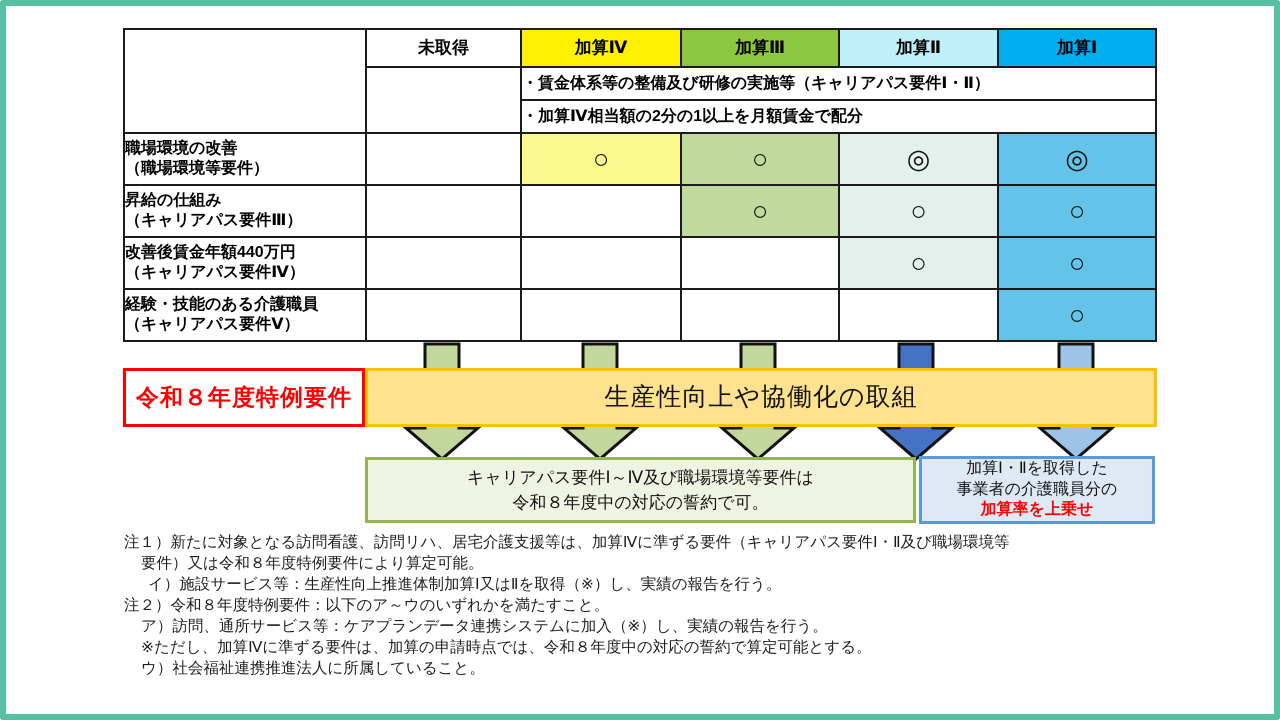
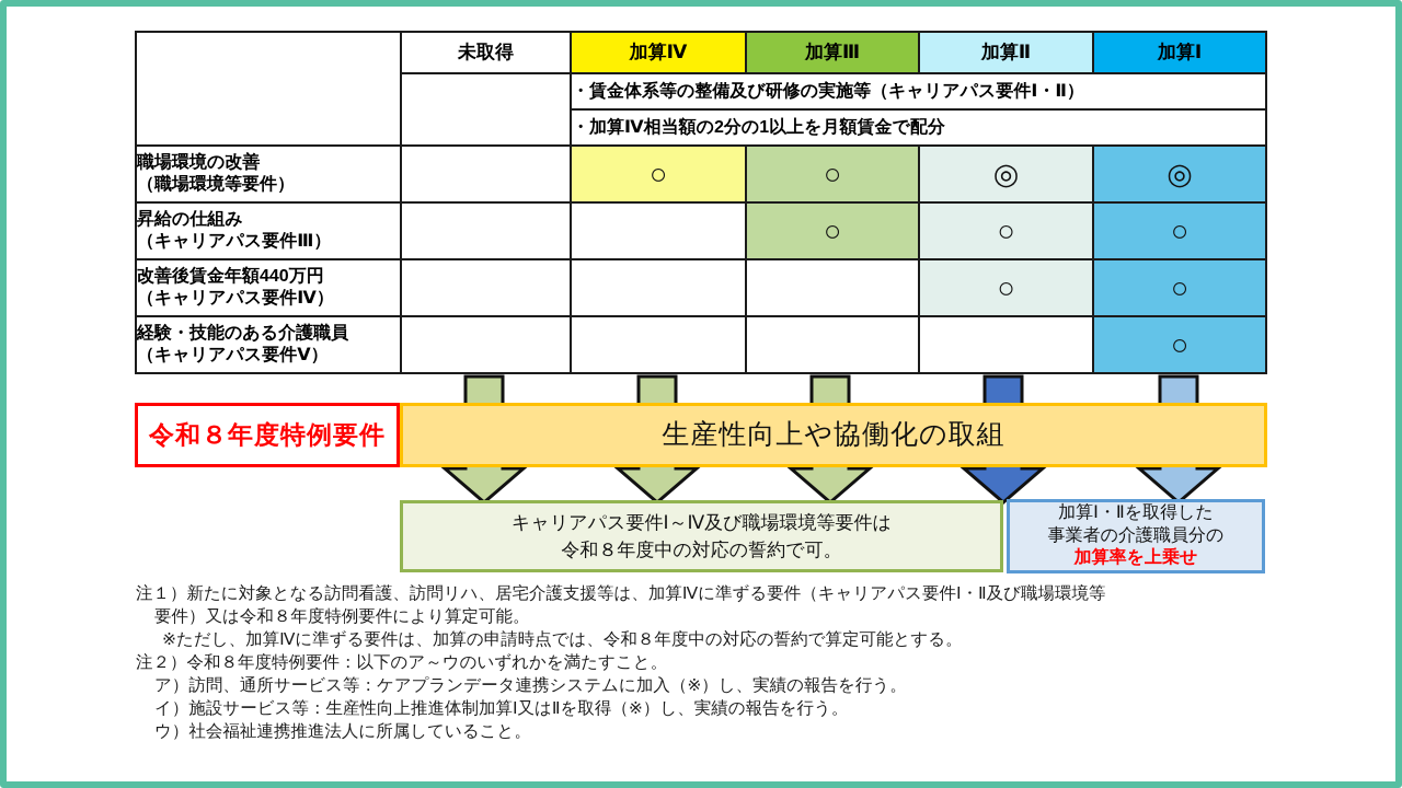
  	未取得	加算Ⅳ	加算Ⅲ	加算Ⅱ	加算Ⅰ
  	・賃金体系等の整備及び研修の実施等（キャリアパス要件Ⅰ・Ⅱ）
  ・加算Ⅳ相当額の2分の1以上を月額賃金で配分
  職場環境の改善 （職場環境等要件）		○	○	◎	◎
  昇給の仕組み （キャリアパス要件Ⅲ）			○	○	○
  改善後賃金年額440万円 （キャリアパス要件Ⅳ）				○	○
  経験・技能のある介護職員 （キャリアパス要件Ⅴ）					○
  令和８年度特例要件
  生産性向上や協働化の取組
  キャリアパス要件Ⅰ～Ⅳ及び職場環境等要件は
  令和８年度中の対応の誓約で可。
  加算Ⅰ・Ⅱを取得した
  事業者の介護職員分の
  加算率を上乗せ
  注１）新たに対象となる訪問看護、訪問リハ、居宅介護支援等は、加算Ⅳに準ずる要件（キャリアパス要件Ⅰ・Ⅱ及び職場環境等
  要件）又は令和８年度特例要件により算定可能。
- イ）施設サービス等：生産性向上推進体制加算Ⅰ又はⅡを取得（※）し、実績の報告を行う。
+ ※ただし、加算Ⅳに準ずる要件は、加算の申請時点では、令和８年度中の対応の誓約で算定可能とする。
  注２）令和８年度特例要件：以下のア～ウのいずれかを満たすこと。
  ア）訪問、通所サービス等：ケアプランデータ連携システムに加入（※）し、実績の報告を行う。
- ※ただし、加算Ⅳに準ずる要件は、加算の申請時点では、令和８年度中の対応の誓約で算定可能とする。
+ イ）施設サービス等：生産性向上推進体制加算Ⅰ又はⅡを取得（※）し、実績の報告を行う。
  ウ）社会福祉連携推進法人に所属していること。
